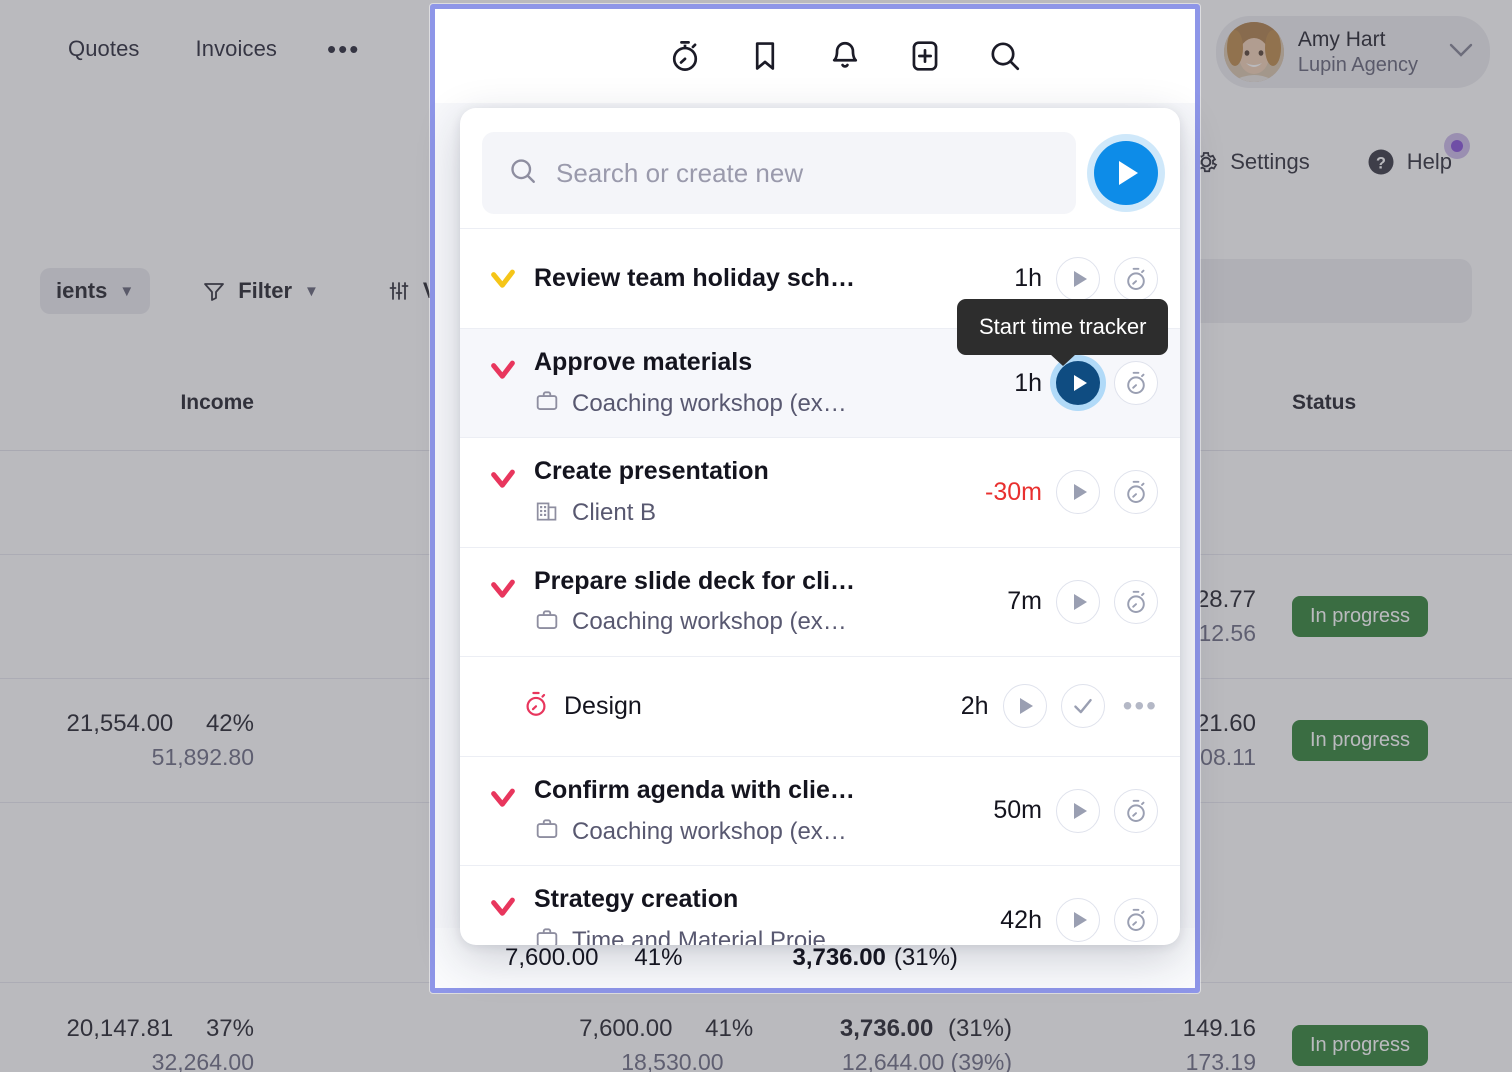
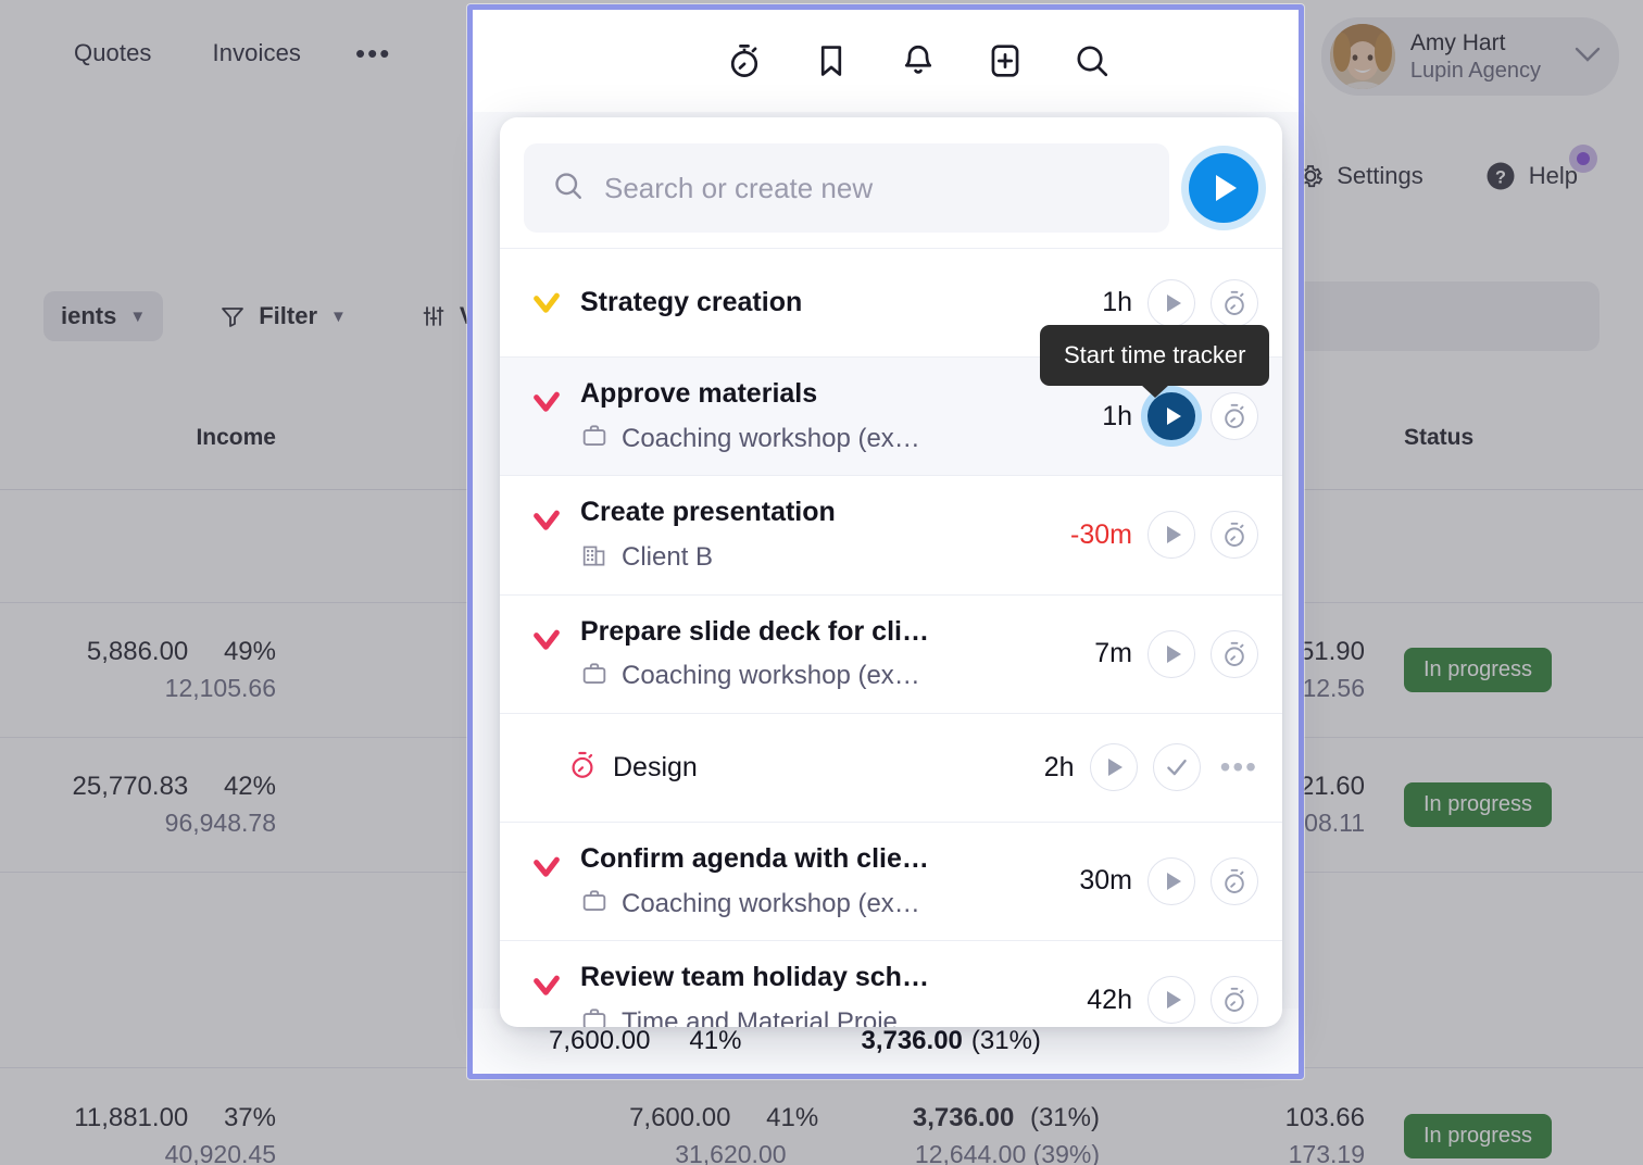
  Quotes
  Invoices
  •••
  Amy Hart
  Lupin Agency
  Settings
  ?
  Help
  ients
  ▼
  Filter
  ▼
  Income
  Status
+ 5,886.00 49%
+ 12,105.66
- 28.77
+ 51.90
  12.56
  In progress
- 21,554.00 42%
+ 25,770.83 42%
- 51,892.80
+ 96,948.78
  21.60
  08.11
  In progress
- 20,147.81 37%
+ 11,881.00 37%
- 32,264.00
+ 40,920.45
  7,600.00 41% 3,736.00 (31%)
- 18,530.00 12,644.00 (39%)
+ 31,620.00 12,644.00 (39%)
- 149.16
+ 103.66
  173.19
  In progress
  7,600.00
  41%
  3,736.00
  (31%)
  Search or create new
- Review team holiday sch…
+ Strategy creation
  1h
  Approve materials
  Coaching workshop (ex…
  1h
  Create presentation
  Client B
  -30m
  Prepare slide deck for cli…
  Coaching workshop (ex…
  7m
  Design
  2h
  •••
  Confirm agenda with clie…
  Coaching workshop (ex…
- 50m
+ 30m
- Strategy creation
+ Review team holiday sch…
  Time and Material Proje…
  42h
  Start time tracker
